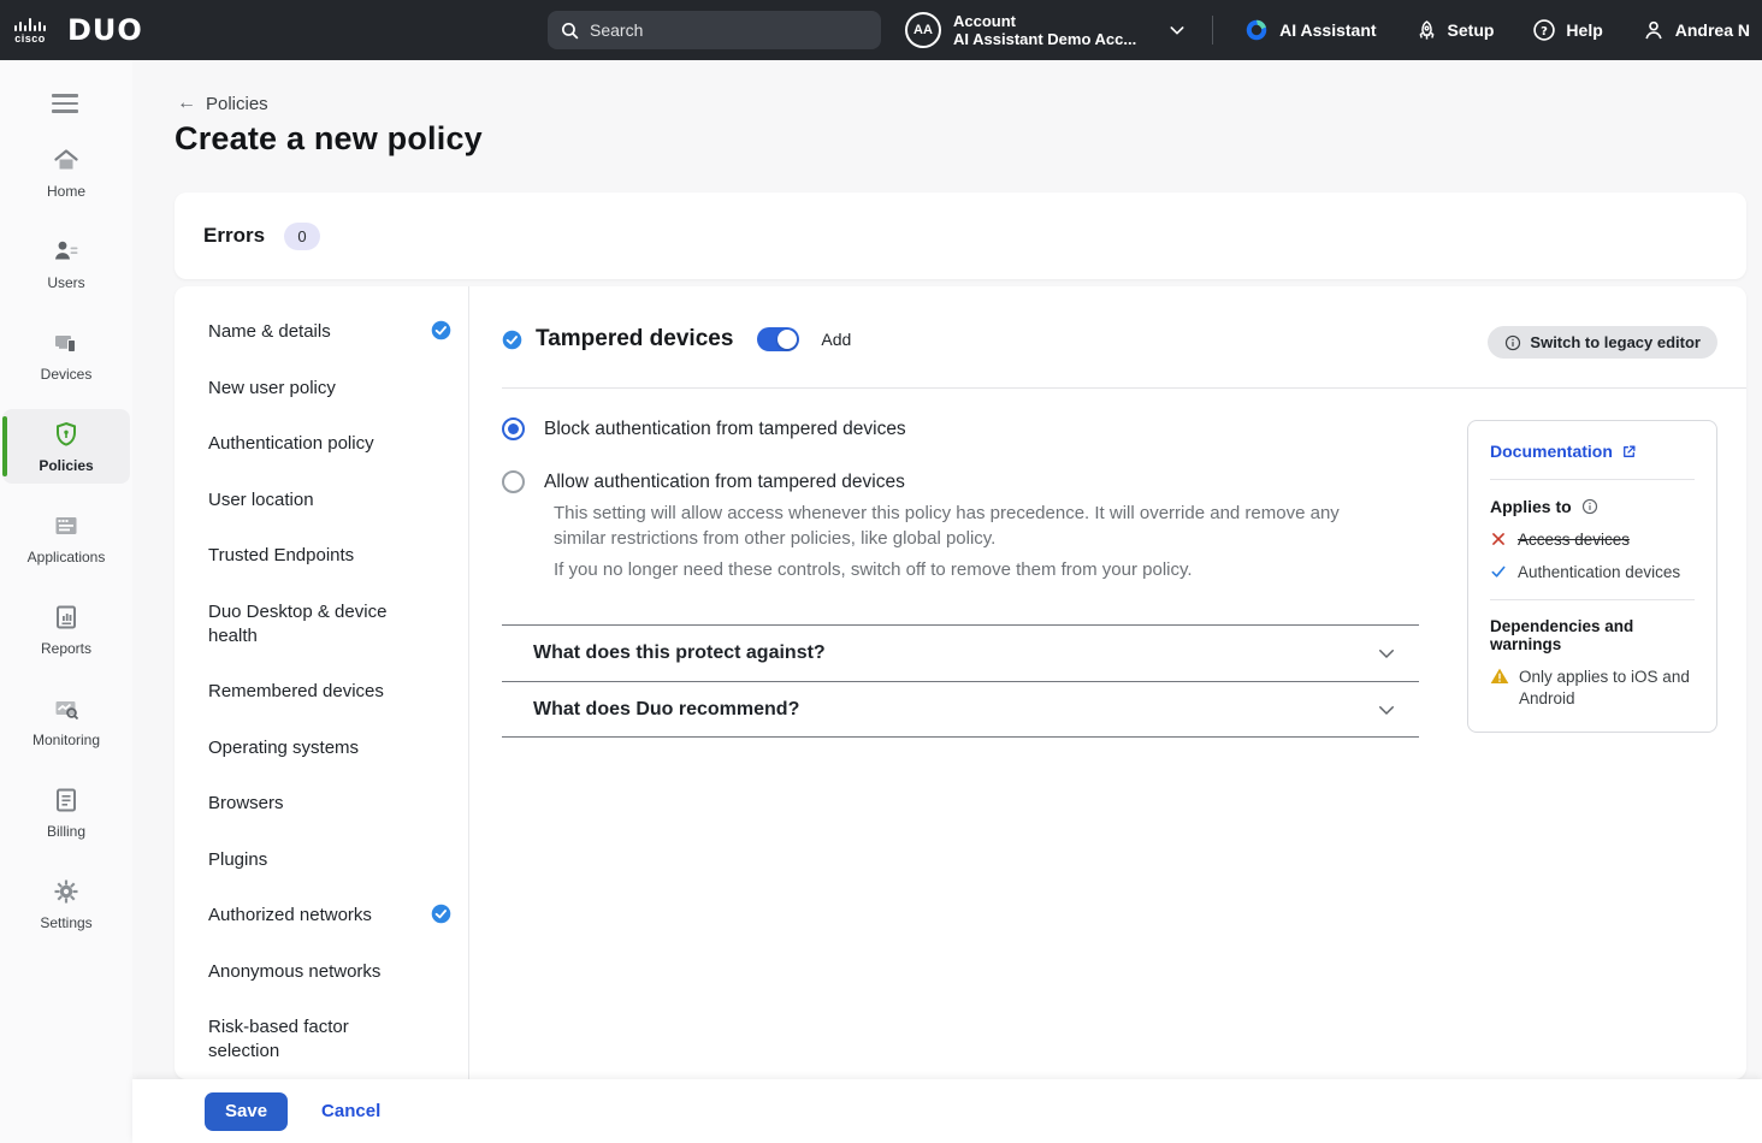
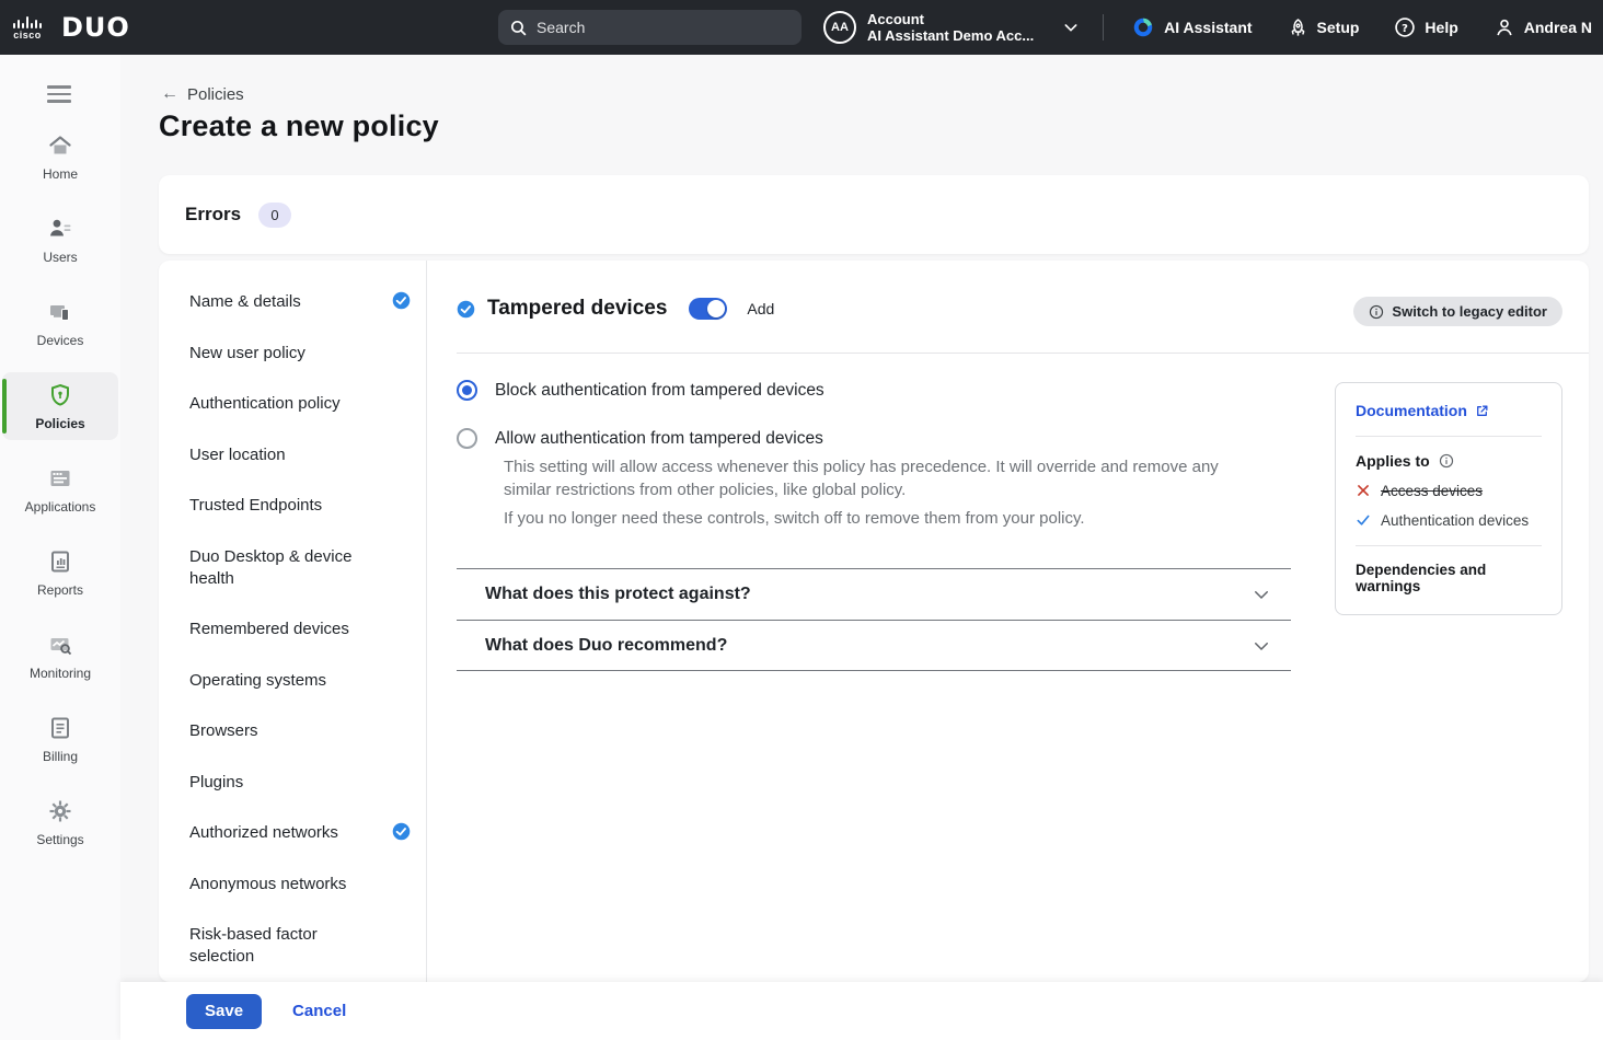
  cisco
  DUO
  Search
  AA
  Account
  AI Assistant Demo Acc...
  AI Assistant
  Setup
  ?
  Help
  Andrea N
  Home
  Users
  Devices
  Policies
  Applications
  Reports
  Monitoring
  Billing
  Settings
  ←
  Policies
  Create a new policy
  Errors
  0
  Name & details
  New user policy
  Authentication policy
  User location
  Trusted Endpoints
  Duo Desktop & device health
  Remembered devices
  Operating systems
  Browsers
  Plugins
  Authorized networks
  Anonymous networks
  Risk-based factor selection
  Tampered devices
  Add
  Switch to legacy editor
  Block authentication from tampered devices
  Allow authentication from tampered devices
  This setting will allow access whenever this policy has precedence. It will override and remove any similar restrictions from other policies, like global policy.
  If you no longer need these controls, switch off to remove them from your policy.
  What does this protect against?
  What does Duo recommend?
  Documentation
  Applies to
  Access devices
  Authentication devices
  Dependencies and warnings
- Only applies to iOS and Android
  Save
  Cancel
